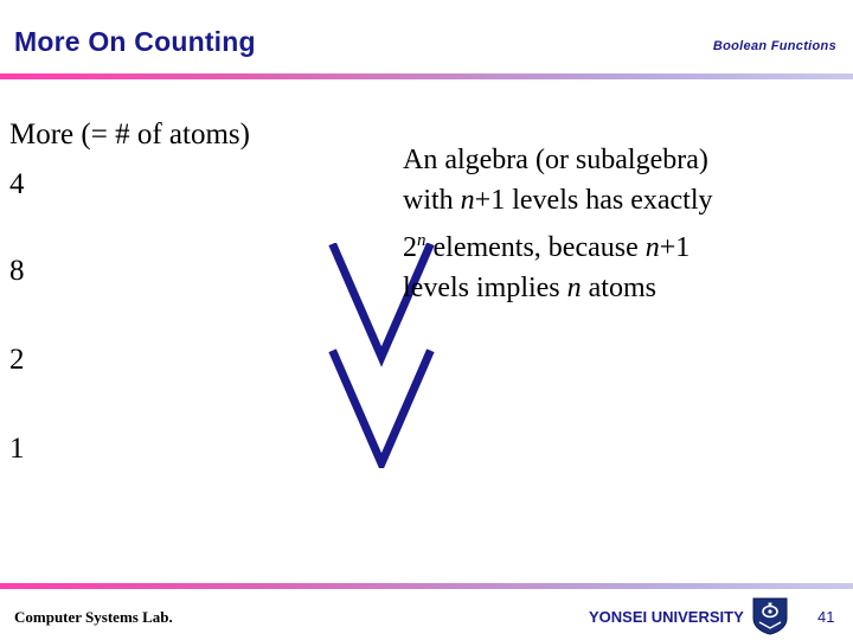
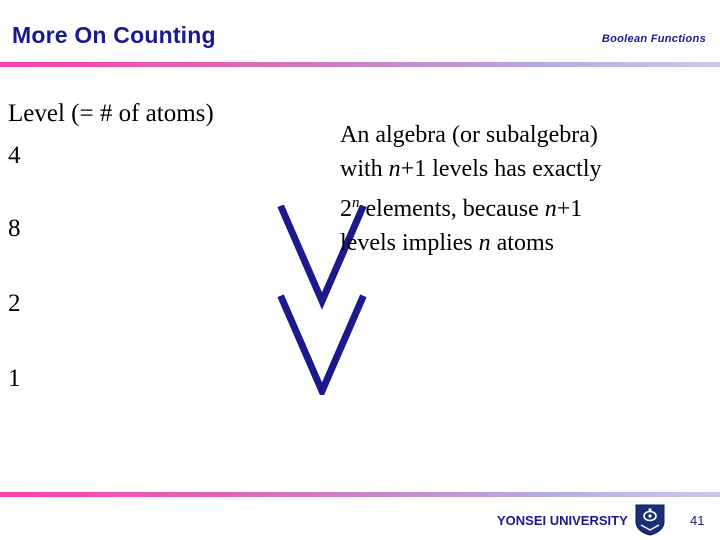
  More On Counting
  Boolean Functions
- More (= # of atoms)
+ Level (= # of atoms)
  4
  8
  2
  1
  An algebra (or subalgebra)
  with n+1 levels has exactly
  2n elements, because n+1
  levels implies n atoms
- Computer Systems Lab.
  YONSEI UNIVERSITY
  41
